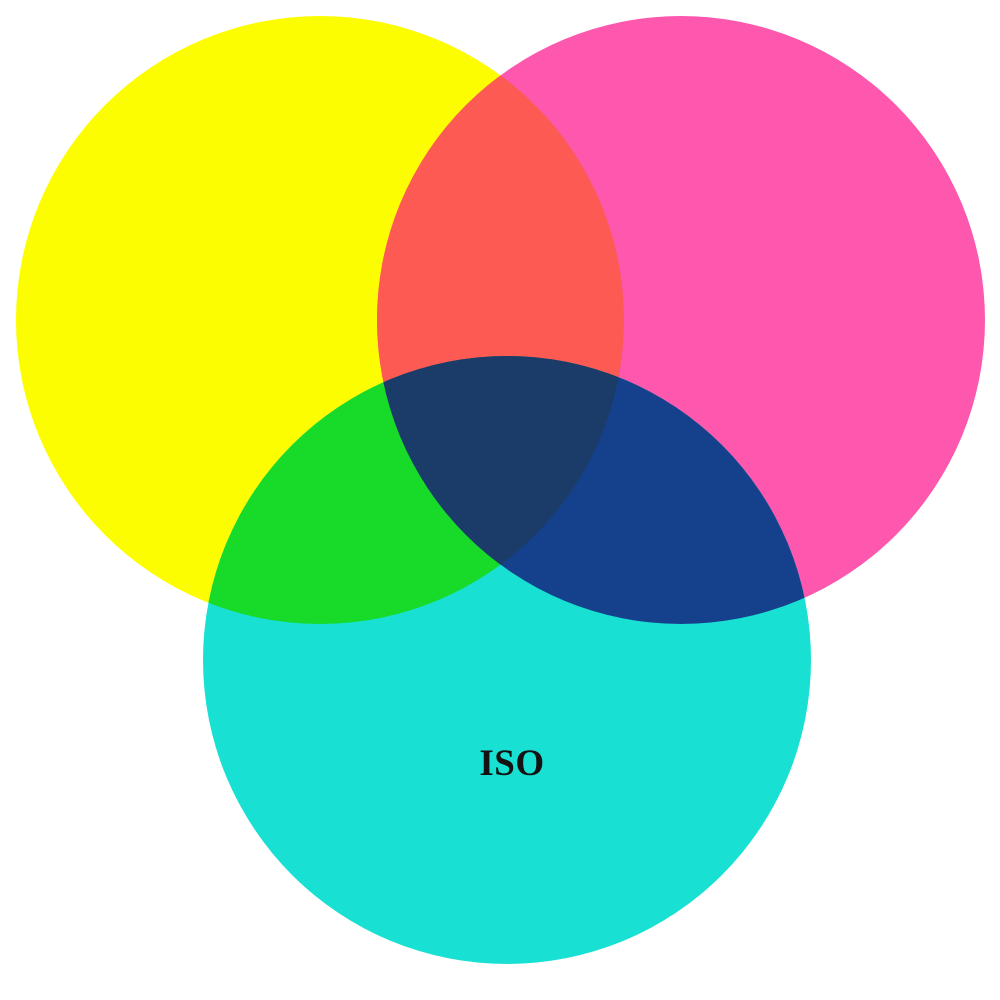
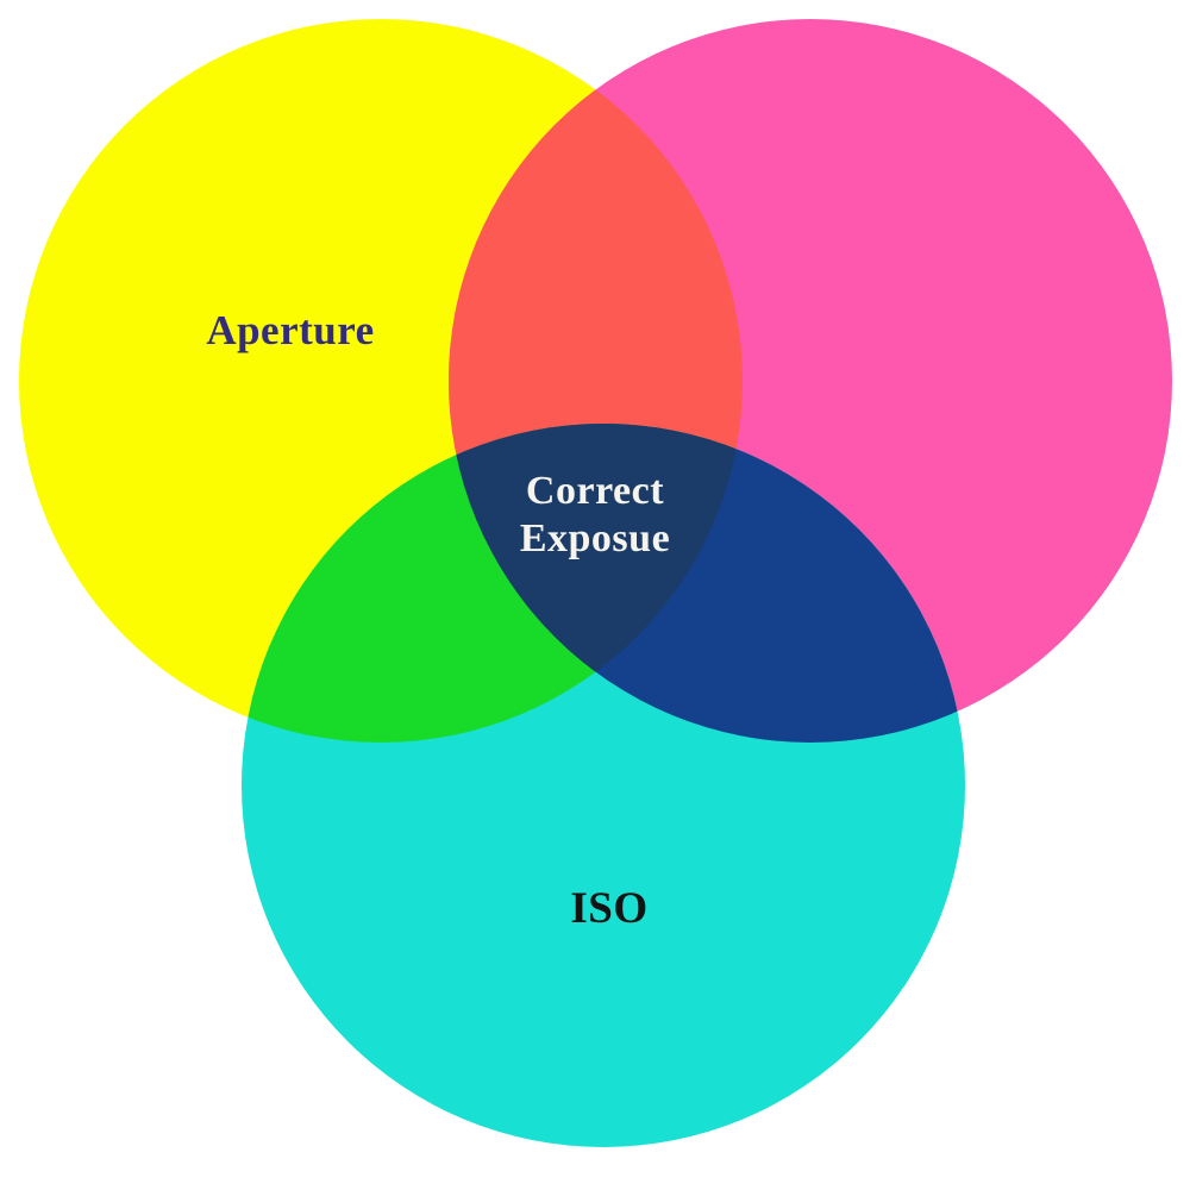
+ Aperture
+ Correct
+ Exposue
  ISO
